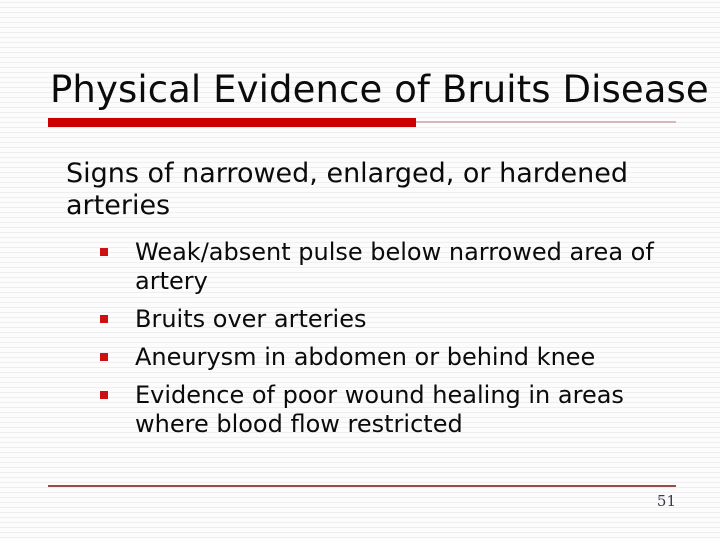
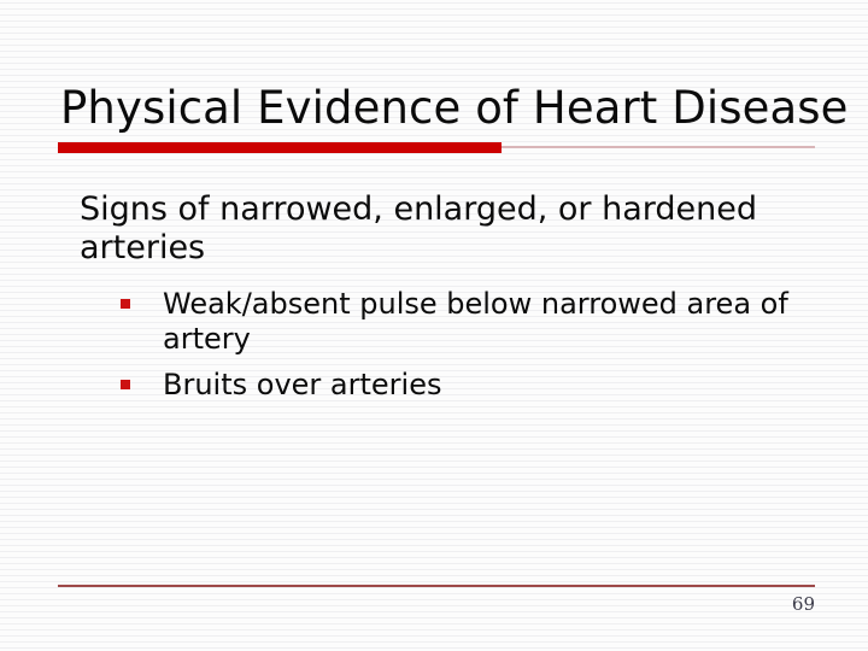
- Physical Evidence of Bruits Disease
+ Physical Evidence of Heart Disease
  Signs of narrowed, enlarged, or hardened arteries
  Weak/absent pulse below narrowed area of artery
  Bruits over arteries
- Aneurysm in abdomen or behind knee
- Evidence of poor wound healing in areas where blood flow restricted
- 51
+ 69
